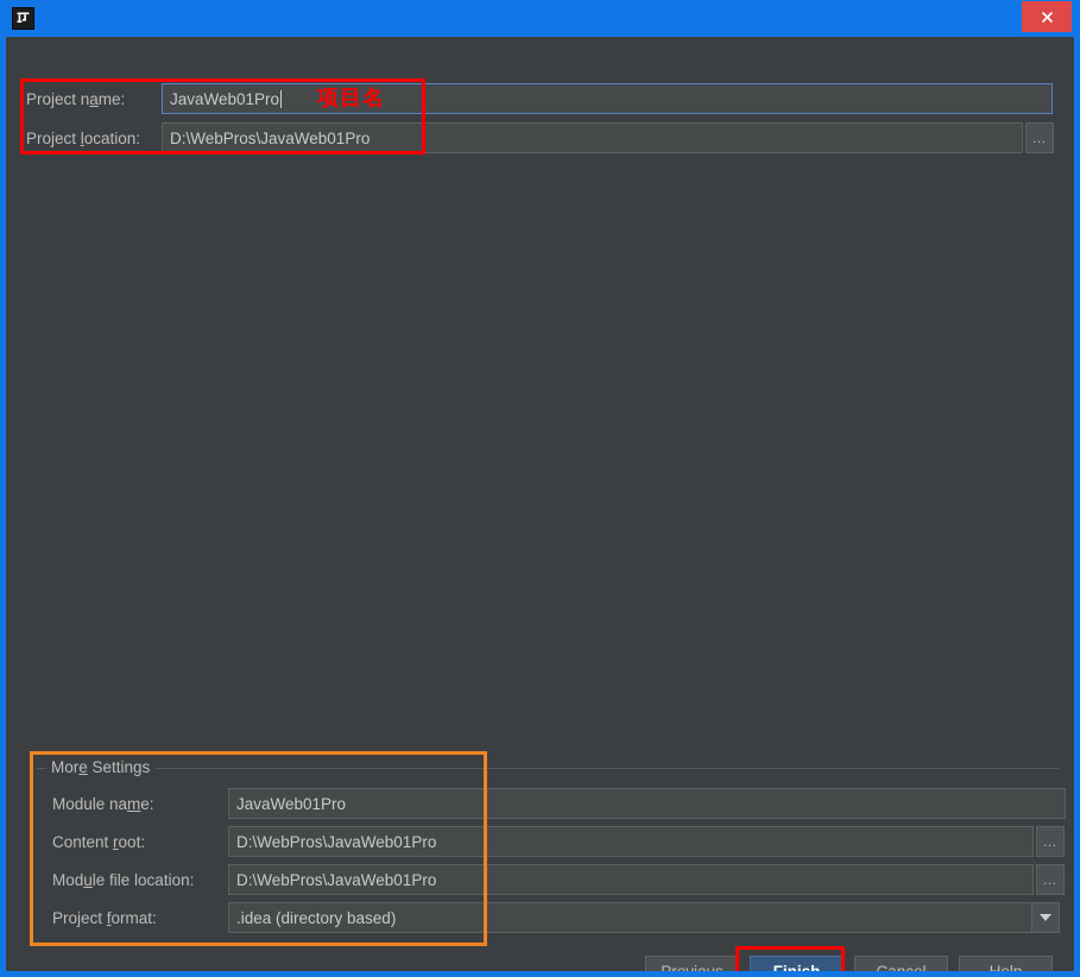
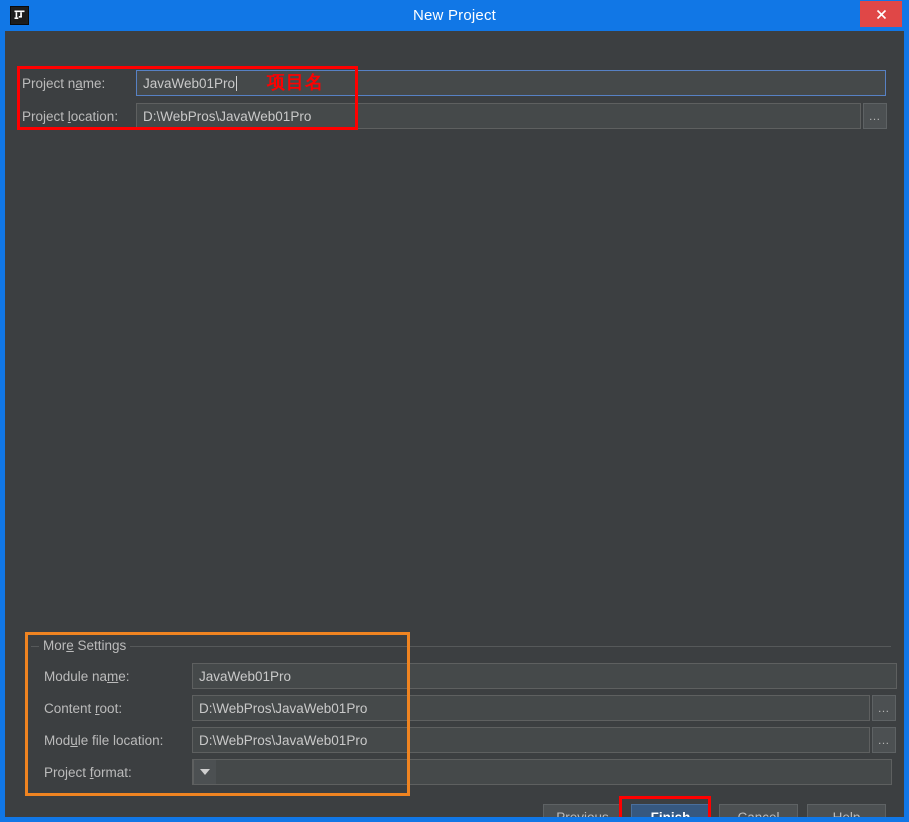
+ New Project
  Project name:
  JavaWeb01Pro
  Project location:
  D:\WebPros\JavaWeb01Pro
  …
  项目名
  More Settings
  Module name:
  JavaWeb01Pro
  Content root:
  D:\WebPros\JavaWeb01Pro
  …
  Module file location:
  D:\WebPros\JavaWeb01Pro
  …
  Project format:
- .idea (directory based)
